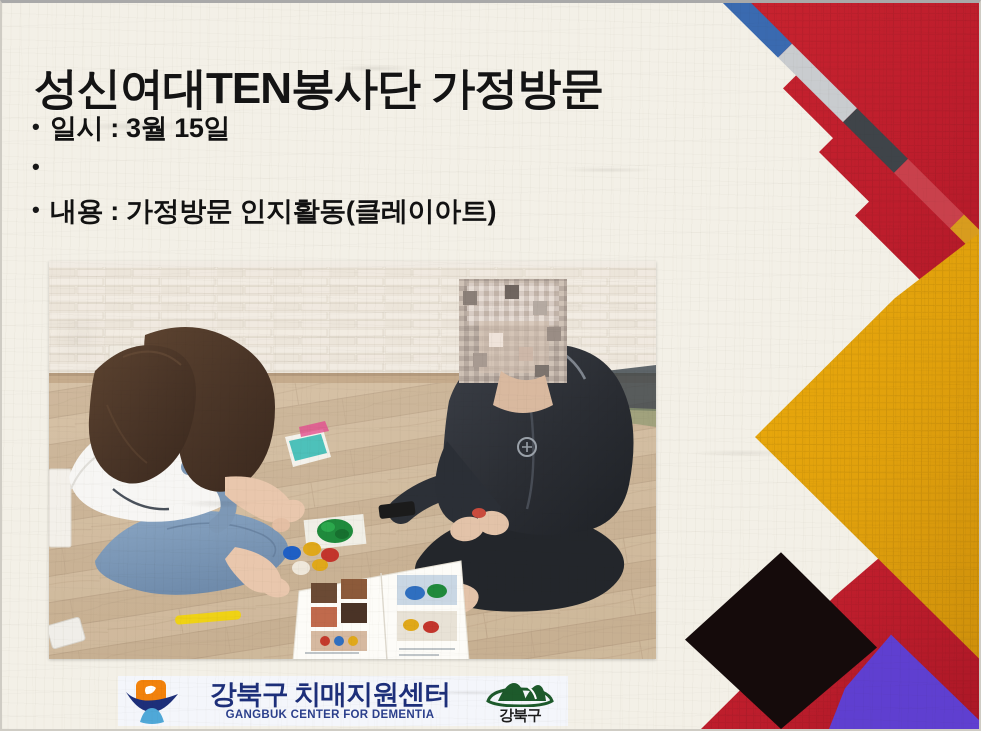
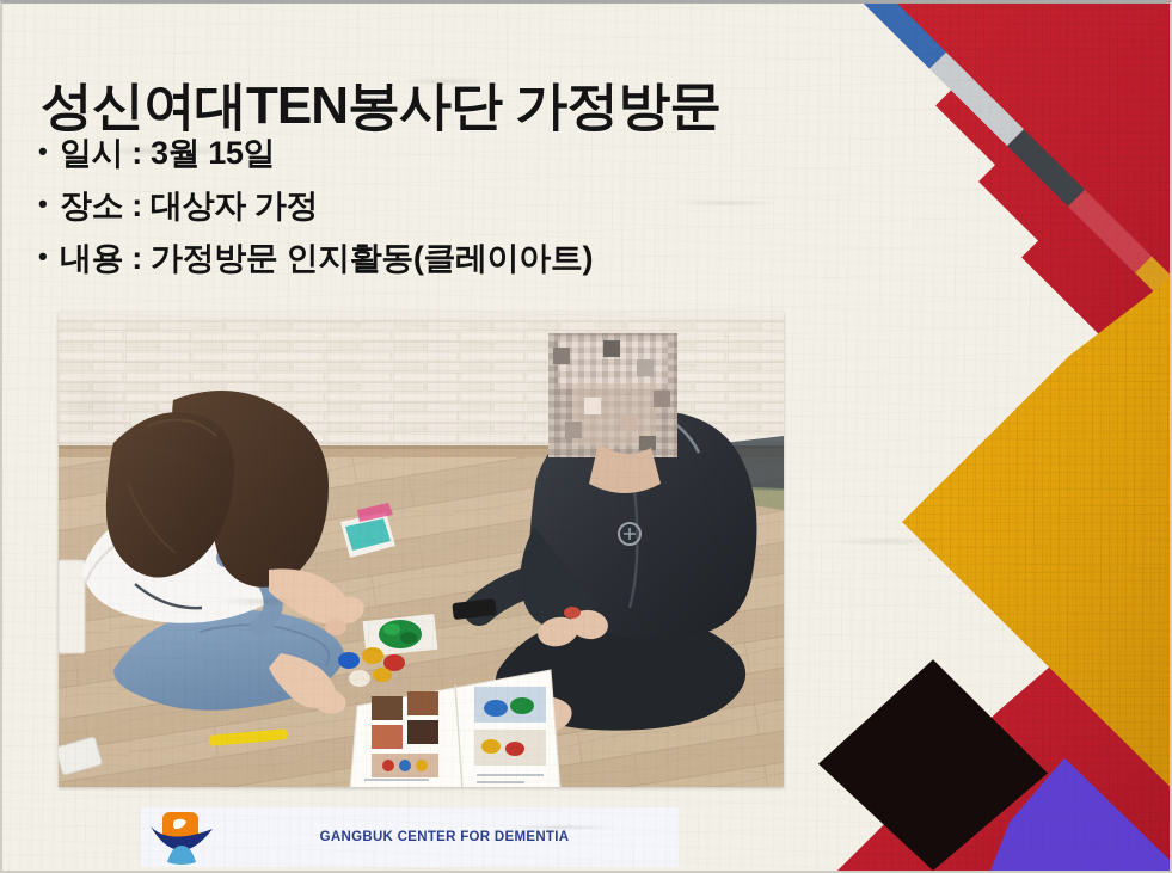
  성신여대TEN봉사단 가정방문
  •
  일시 : 3월 15일
  •
+ 장소 : 대상자 가정
  •
  내용 : 가정방문 인지활동(클레이아트)
- 강북구 치매지원센터
  GANGBUK CENTER FOR DEMENTIA
- 강북구
